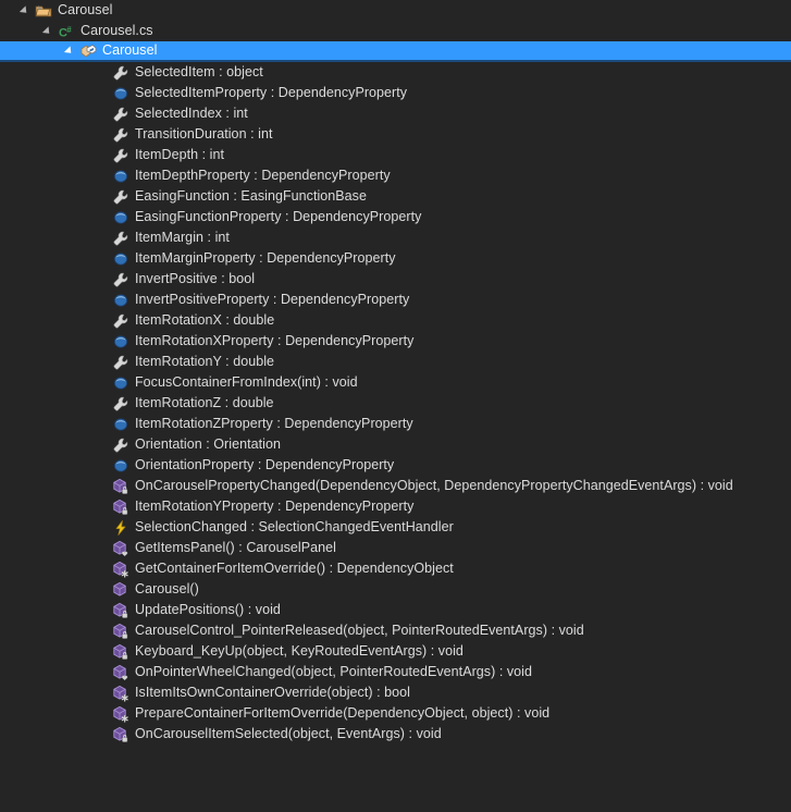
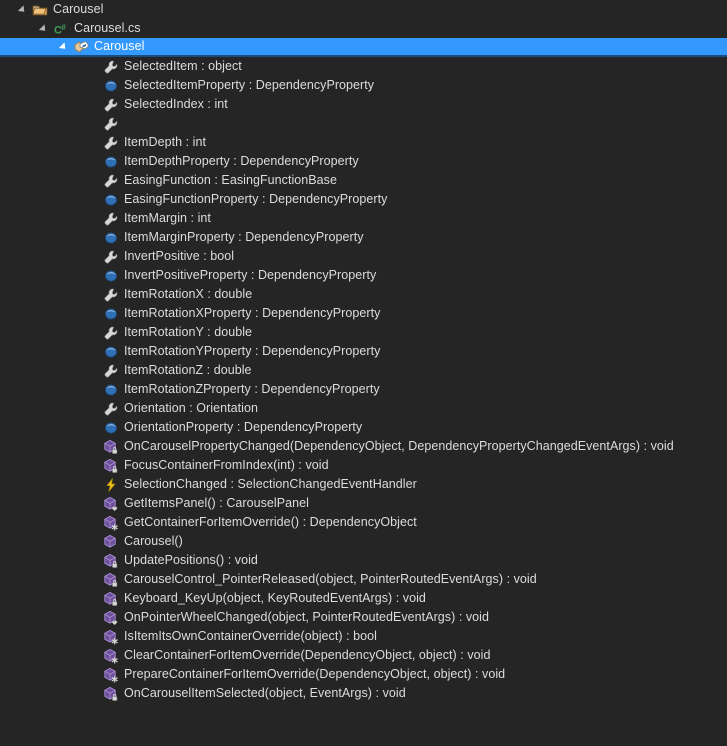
  Carousel
  C
  #
  Carousel.cs
  Carousel
  SelectedItem : object
  SelectedItemProperty : DependencyProperty
  SelectedIndex : int
- TransitionDuration : int
  ItemDepth : int
  ItemDepthProperty : DependencyProperty
  EasingFunction : EasingFunctionBase
  EasingFunctionProperty : DependencyProperty
  ItemMargin : int
  ItemMarginProperty : DependencyProperty
  InvertPositive : bool
  InvertPositiveProperty : DependencyProperty
  ItemRotationX : double
  ItemRotationXProperty : DependencyProperty
  ItemRotationY : double
- FocusContainerFromIndex(int) : void
+ ItemRotationYProperty : DependencyProperty
  ItemRotationZ : double
  ItemRotationZProperty : DependencyProperty
  Orientation : Orientation
  OrientationProperty : DependencyProperty
  OnCarouselPropertyChanged(DependencyObject, DependencyPropertyChangedEventArgs) : void
- ItemRotationYProperty : DependencyProperty
+ FocusContainerFromIndex(int) : void
  SelectionChanged : SelectionChangedEventHandler
  GetItemsPanel() : CarouselPanel
  GetContainerForItemOverride() : DependencyObject
  Carousel()
  UpdatePositions() : void
  CarouselControl_PointerReleased(object, PointerRoutedEventArgs) : void
  Keyboard_KeyUp(object, KeyRoutedEventArgs) : void
  OnPointerWheelChanged(object, PointerRoutedEventArgs) : void
  IsItemItsOwnContainerOverride(object) : bool
+ ClearContainerForItemOverride(DependencyObject, object) : void
  PrepareContainerForItemOverride(DependencyObject, object) : void
  OnCarouselItemSelected(object, EventArgs) : void
